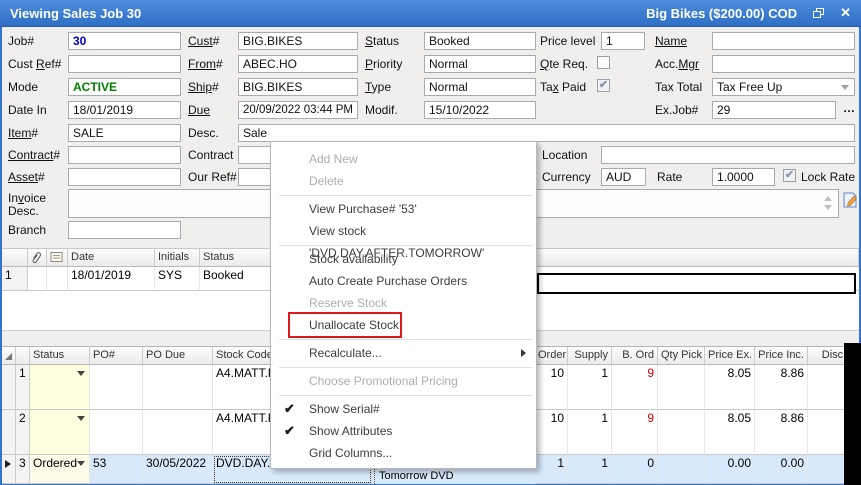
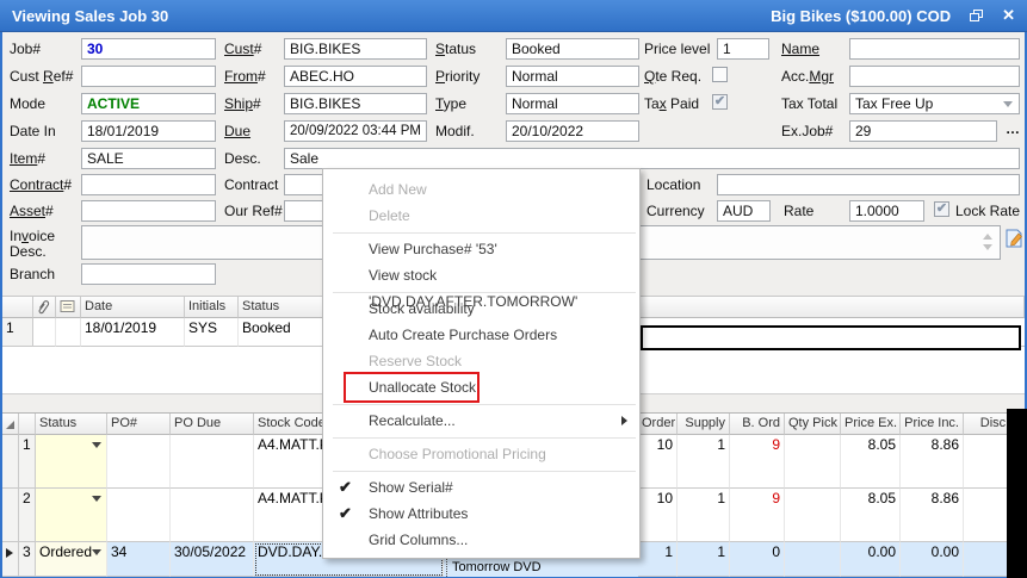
  Viewing Sales Job 30
- Big Bikes ($200.00) COD
+ Big Bikes ($100.00) COD
  ✕
  Job#
  30
  Cust Ref#
  Mode
  ACTIVE
  Date In
  18/01/2019
  Item#
  SALE
  Contract#
  Asset#
  Invoice Desc.
  Branch
  Cust#
  BIG.BIKES
  From#
  ABEC.HO
  Ship#
  BIG.BIKES
  Due
  20/09/2022 03:44 PM
  Desc.
  Sale
  Contract
  Our Ref#
  Status
  Booked
  Priority
  Normal
  Type
  Normal
  Modif.
- 15/10/2022
+ 20/10/2022
  Price level
  1
  Qte Req.
  Tax Paid
  ✔
  Name
  Acc.Mgr
  Tax Total
  Tax Free Up
  Ex.Job#
  29
  …
  Location
  Currency
  AUD
  Rate
  1.0000
  ✔
  Lock Rate
  Date
  Initials
  Status
  1
  18/01/2019
  SYS
  Booked
  Status
  PO#
  PO Due
  Stock Cod
  Order
  Supply
  B. Ord
  Qty Pick
  Price Ex.
  Price Inc.
  Disc
  1
  A4.MATT.
  10
  1
  9
  8.05
  8.86
  2
  A4.MATT.
  10
  1
  9
  8.05
  8.86
  3
  Ordered
- 53
+ 34
  30/05/2022
  DVD.DAY.
  1
  1
  0
  0.00
  0.00
  Tomorrow DVD
  Add New
  Delete
  View Purchase# '53'
  View stock 'DVD.DAY.AFTER.TOMORROW'
  Stock availability
  Auto Create Purchase Orders
  Reserve Stock
  Unallocate Stock
  Recalculate...
  Choose Promotional Pricing
  ✔
  Show Serial#
  ✔
  Show Attributes
  Grid Columns...
